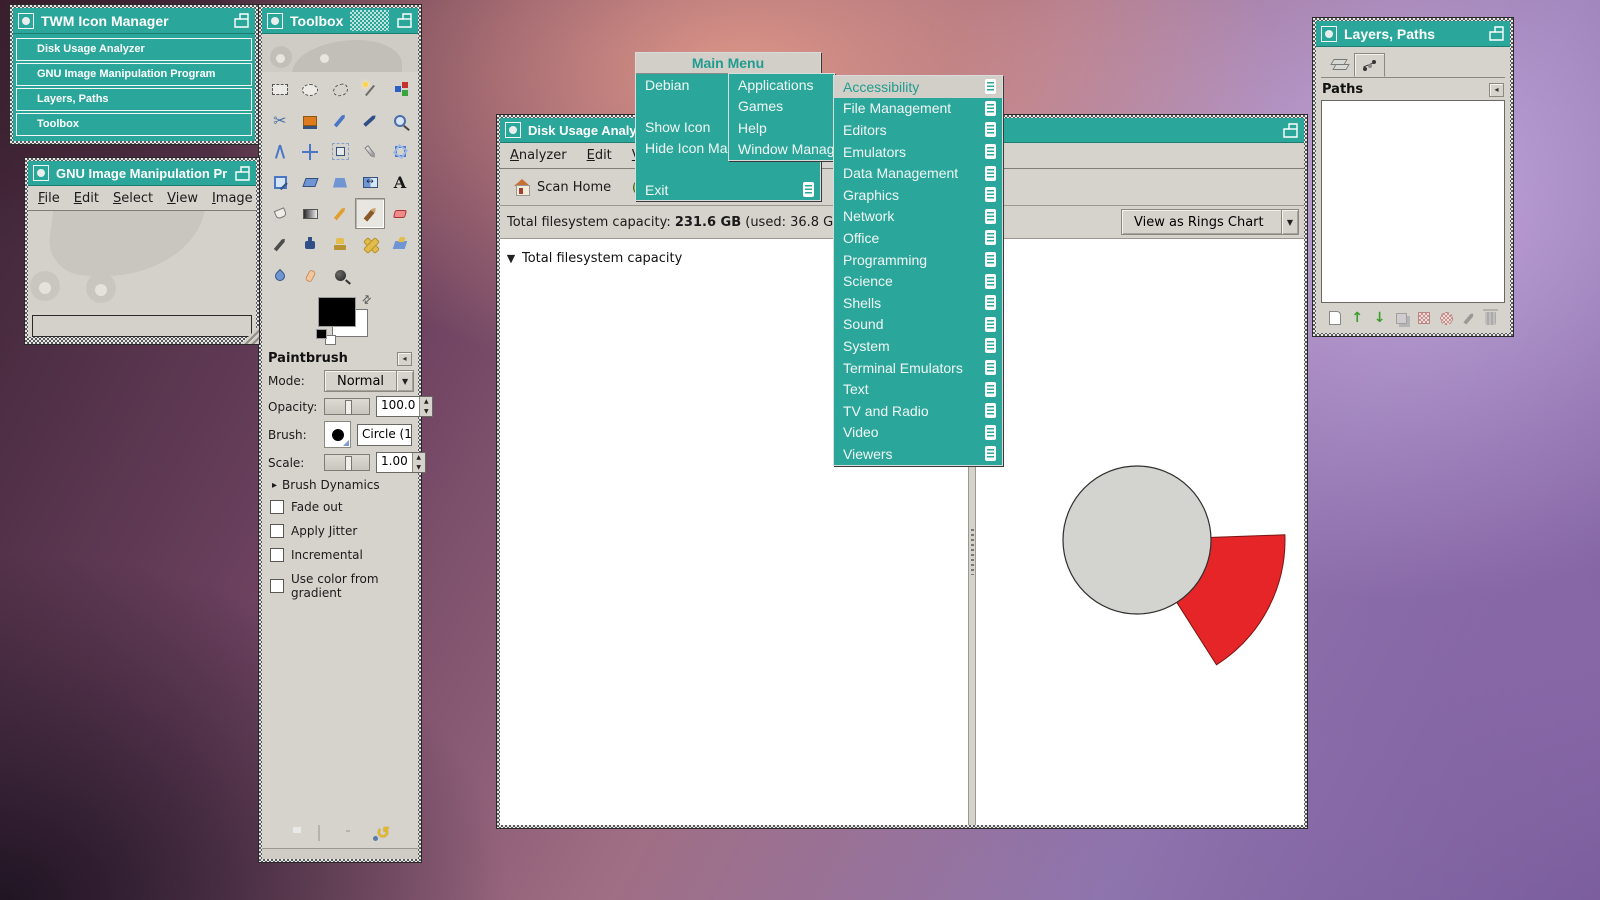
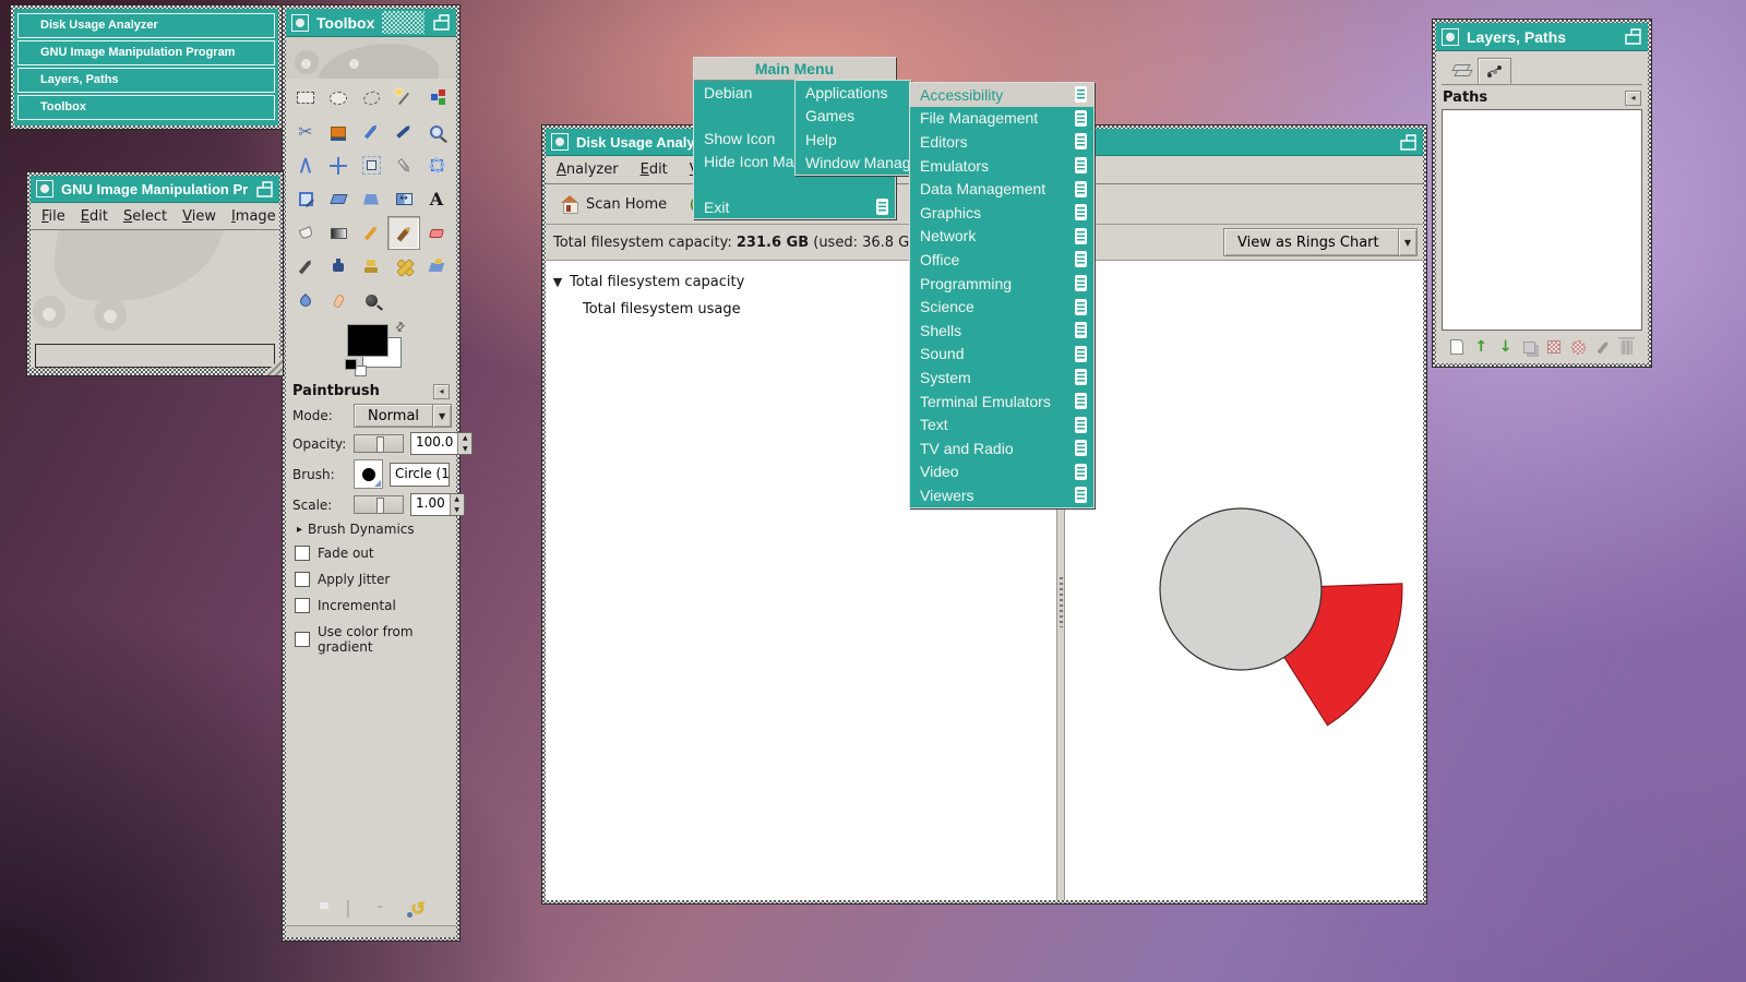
- TWM Icon Manager
  Disk Usage Analyzer
  GNU Image Manipulation Program
  Layers, Paths
  Toolbox
  Toolbox
  ✂
  A
  Paintbrush
  ◂
  Mode:
  Normal
  ▼
  Opacity:
  100.0
  Brush:
  Circle (1
  Scale:
  1.00
  ▸
  Brush Dynamics
  Fade out
  Apply Jitter
  Incremental
  Use color from gradient
  ↺
  GNU Image Manipulation Pr
  File
  Edit
  Select
  View
  Image
  Disk Usage Analy
  Analyzer
  Edit
  Scan Home
  Total filesystem capacity: 231.6 GB (used: 36.8 G
  View as Rings Chart
  ▼
  ▼
  Total filesystem capacity
+ Total filesystem usage
  Layers, Paths
  Paths
  ◂
  ↑
  ↓
  Main Menu
  Debian
  Show Icon
  Exit
  Applications
  Games
  Help
  Window Manag
  Accessibility
  File Management
  Editors
  Emulators
  Data Management
  Graphics
  Network
  Office
  Programming
  Science
  Shells
  Sound
  System
  Terminal Emulators
  Text
  TV and Radio
  Video
  Viewers
